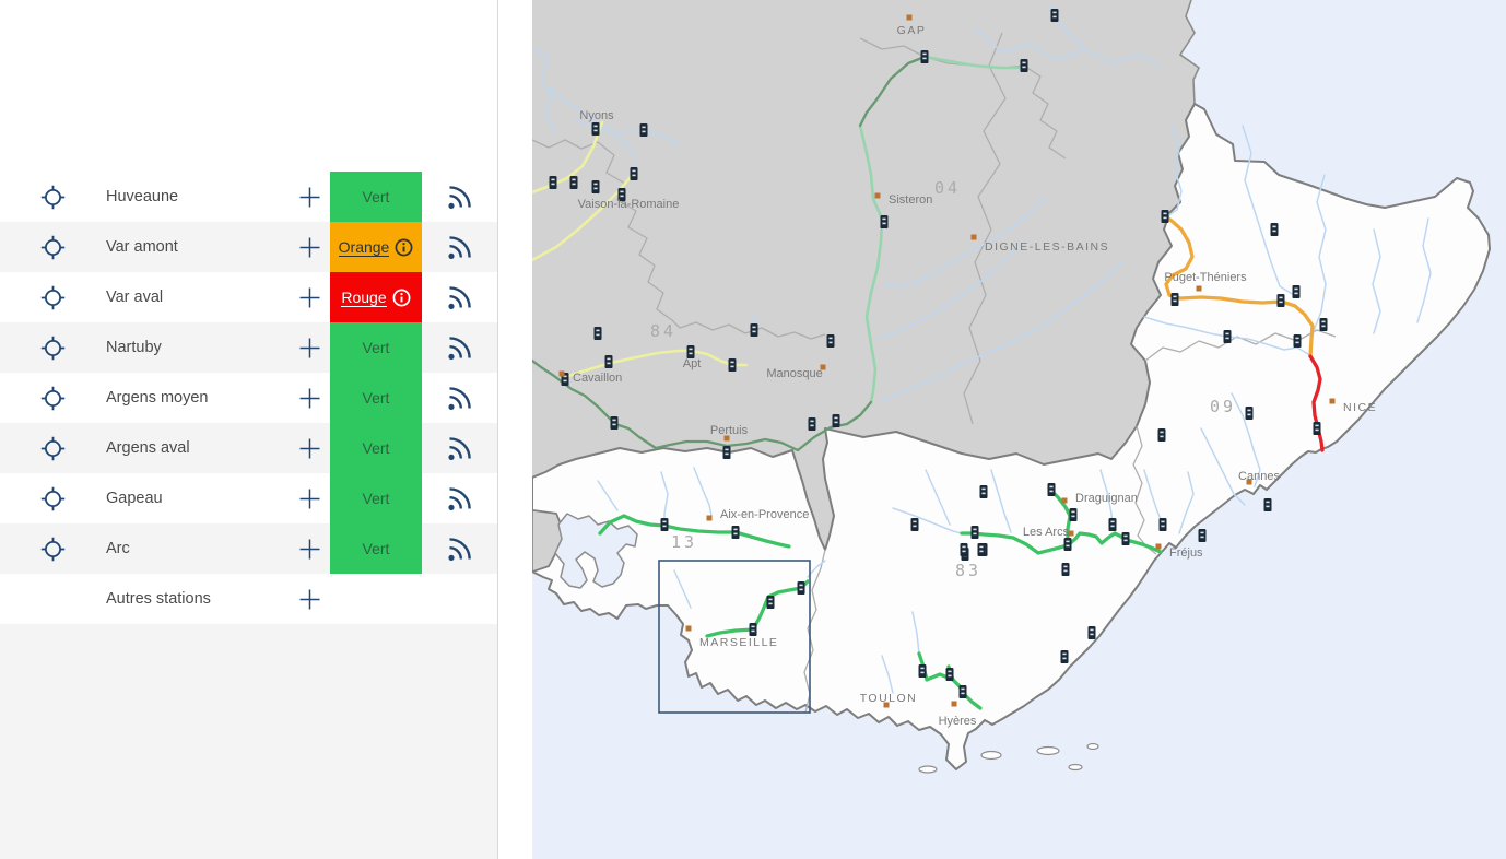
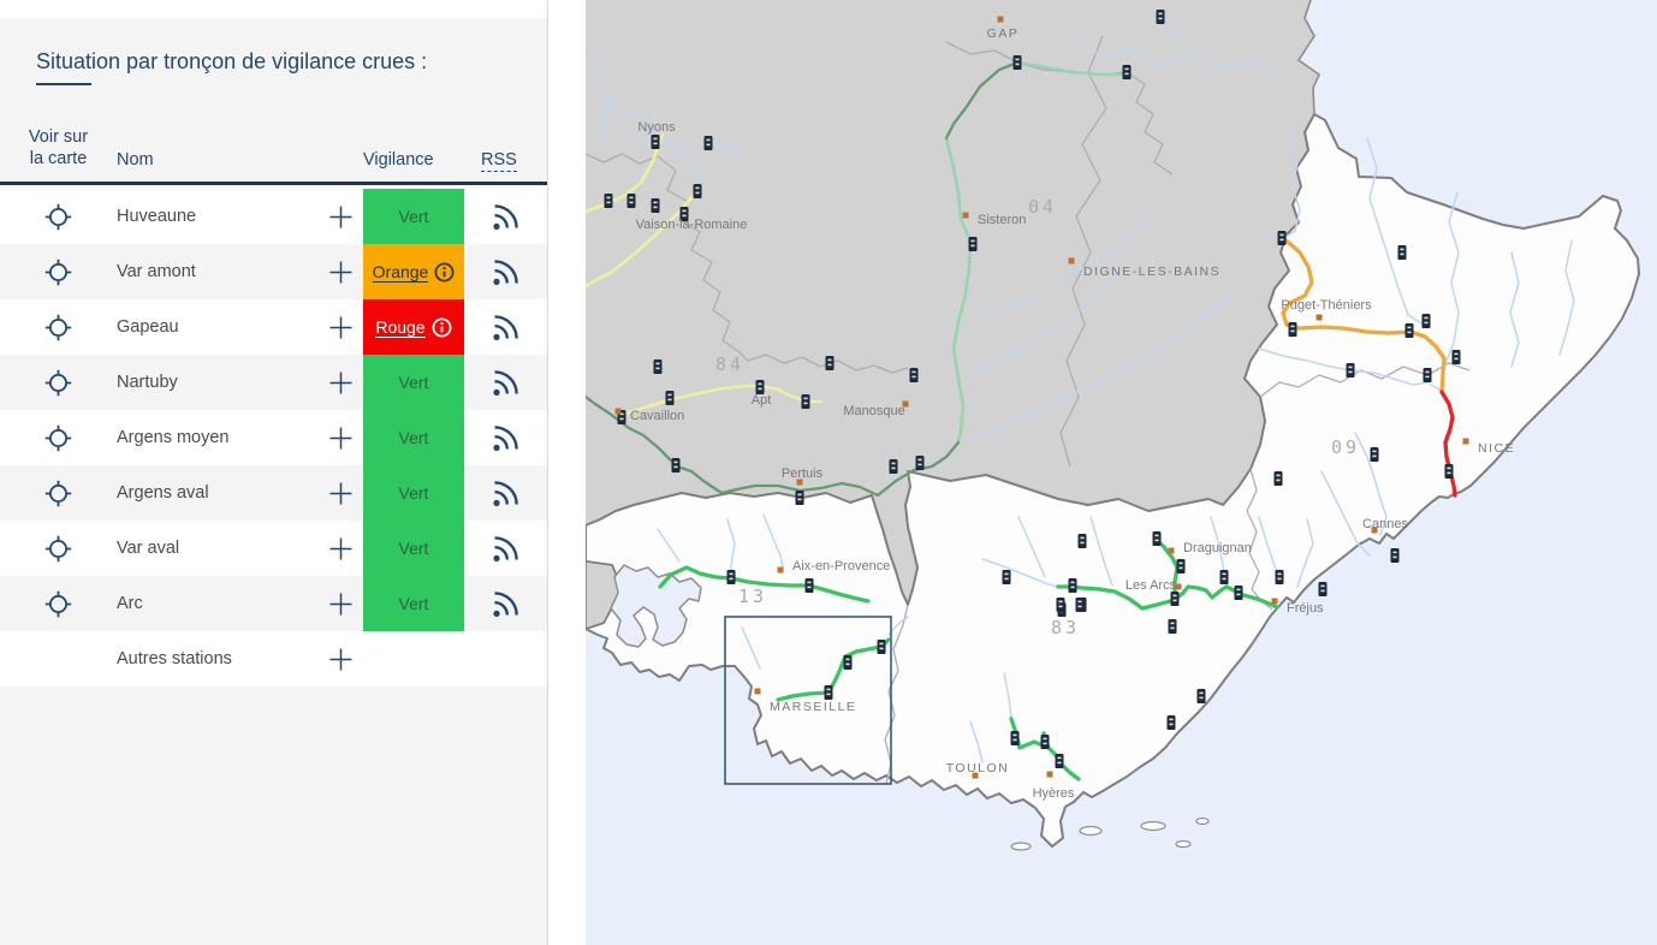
+ Situation par tronçon de vigilance crues :
+ Voir sur
+ la carte
+ Nom
+ Vigilance
+ RSS
  Huveaune
  Vert
  Var amont
  Orange
- Var aval
+ Gapeau
  Rouge
  Nartuby
  Vert
  Argens moyen
  Vert
  Argens aval
  Vert
- Gapeau
+ Var aval
  Vert
  Arc
  Vert
  Autres stations
  GAP
  Nyons
  Vaison-la-Romaine
  Sisteron
  DIGNE-LES-BAINS
  Cavaillon
  Apt
  Manosque
  Pertuis
  Aix-en-Provence
  MARSEILLE
  TOULON
  Hyères
  Draguignan
  Les Arcs
  Fréjus
  Cannes
  NICE
  Puget-Théniers
  04
  84
  09
  13
  83
